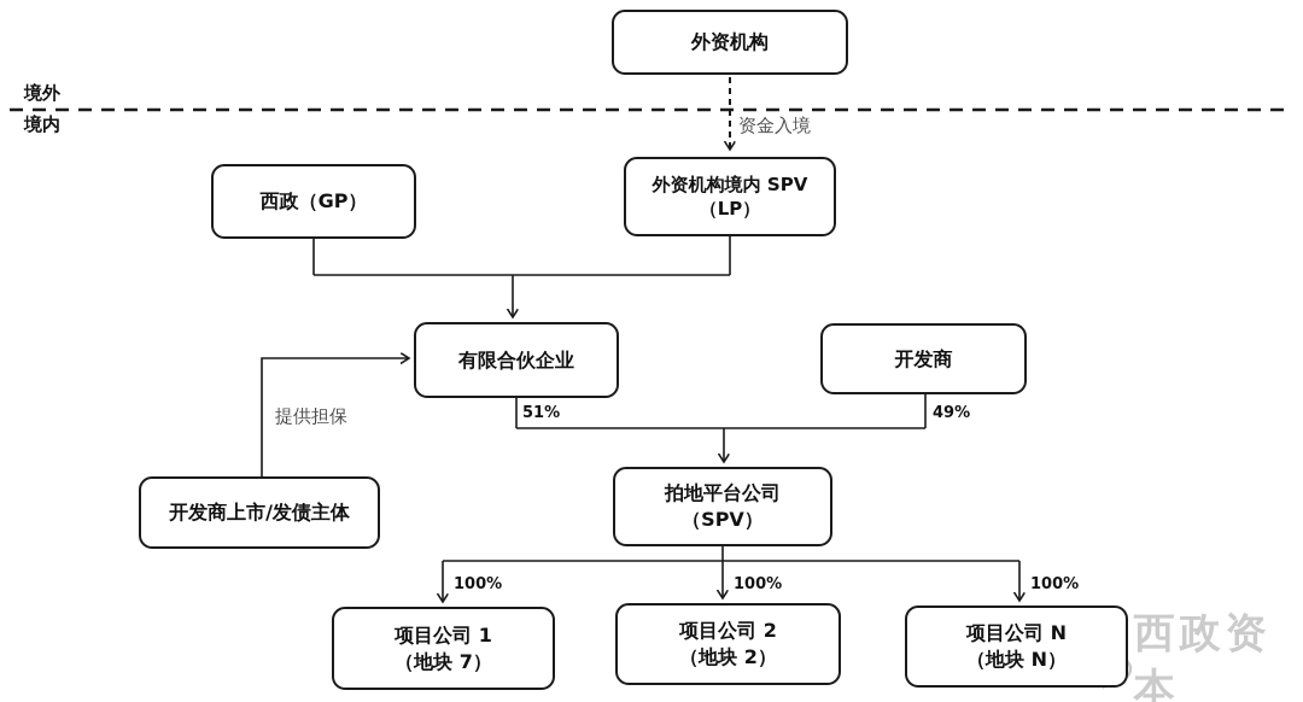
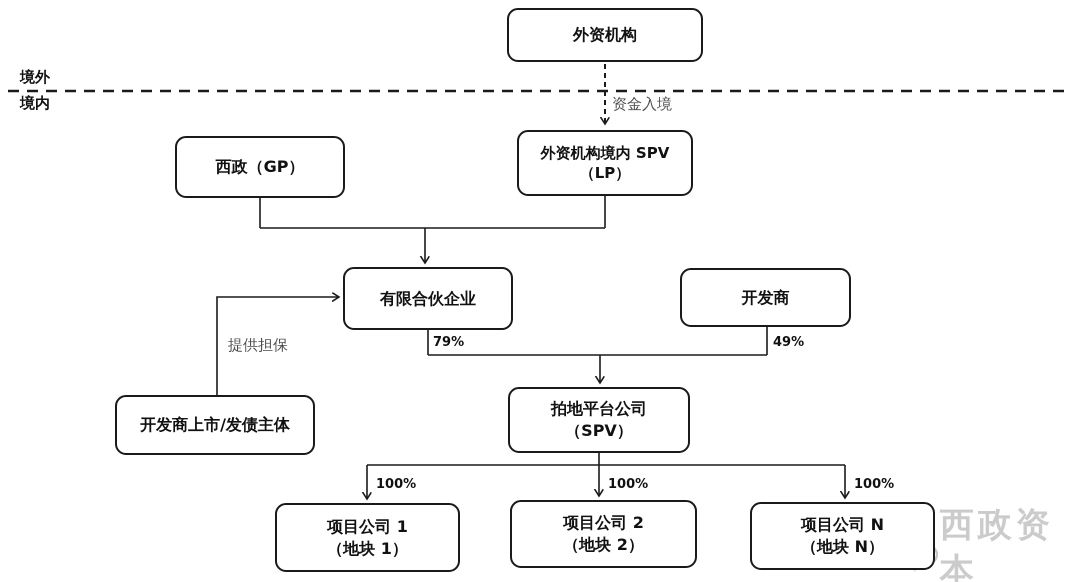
  境外
  境内
  外资机构
  西政（GP）
  外资机构境内 SPV
  （LP）
  有限合伙企业
  开发商
  开发商上市/发债主体
  拍地平台公司
  （SPV）
  项目公司 1
- （地块 7）
+ （地块 1）
  项目公司 2
  （地块 2）
  项目公司 N
  （地块 N）
  资金入境
  提供担保
- 51%
+ 79%
  49%
  100%
  100%
  100%
  西政资本
